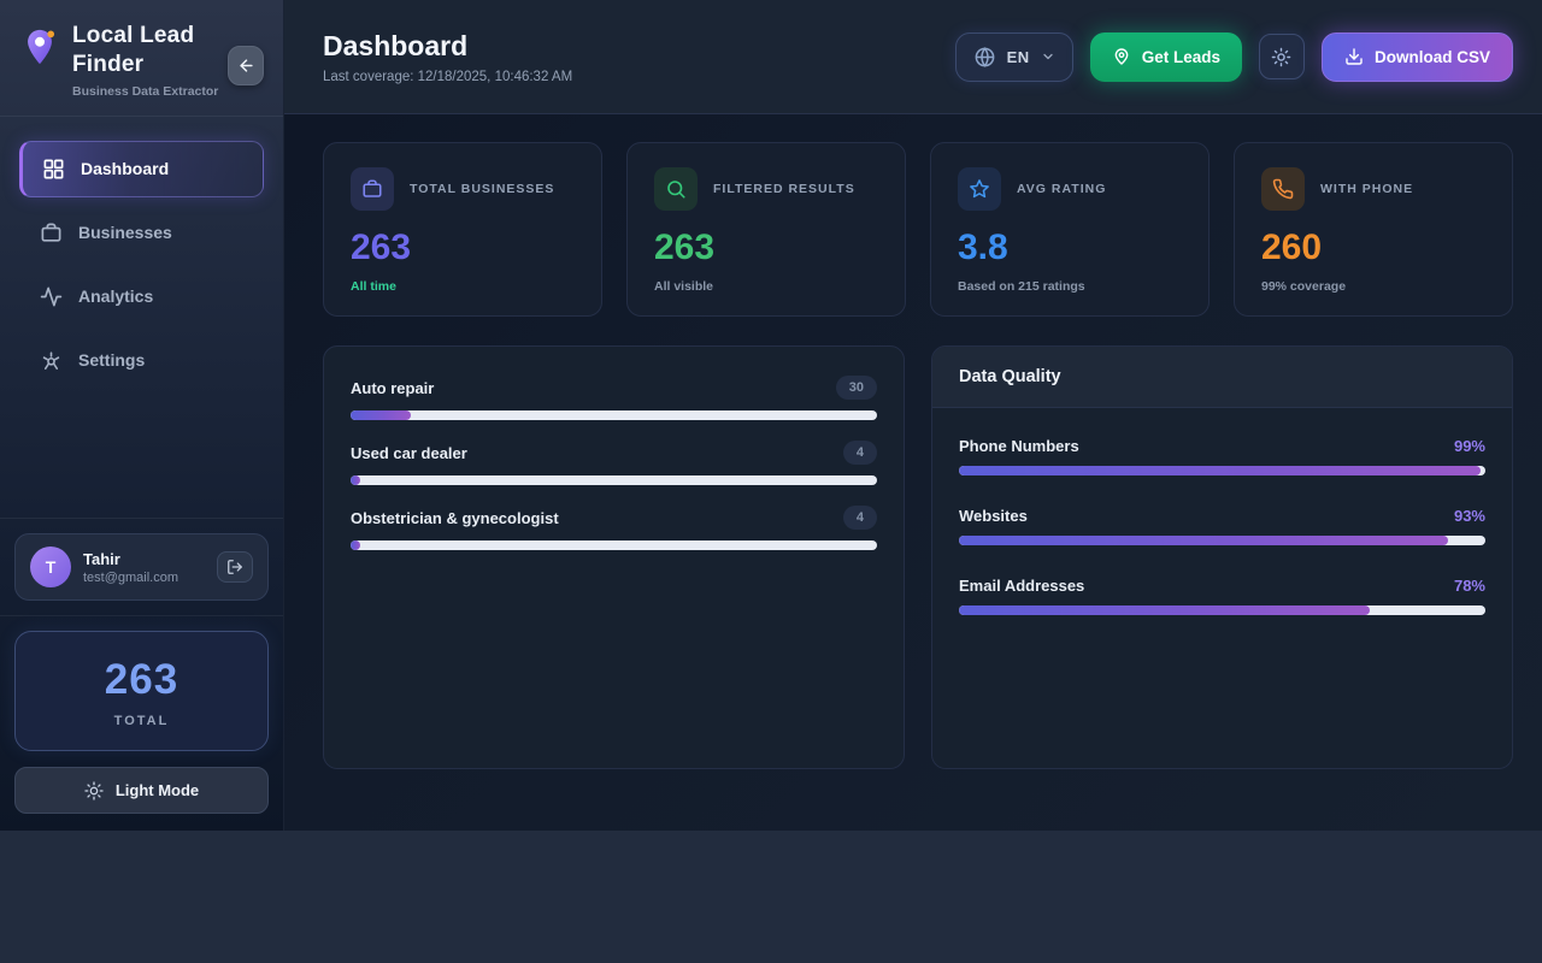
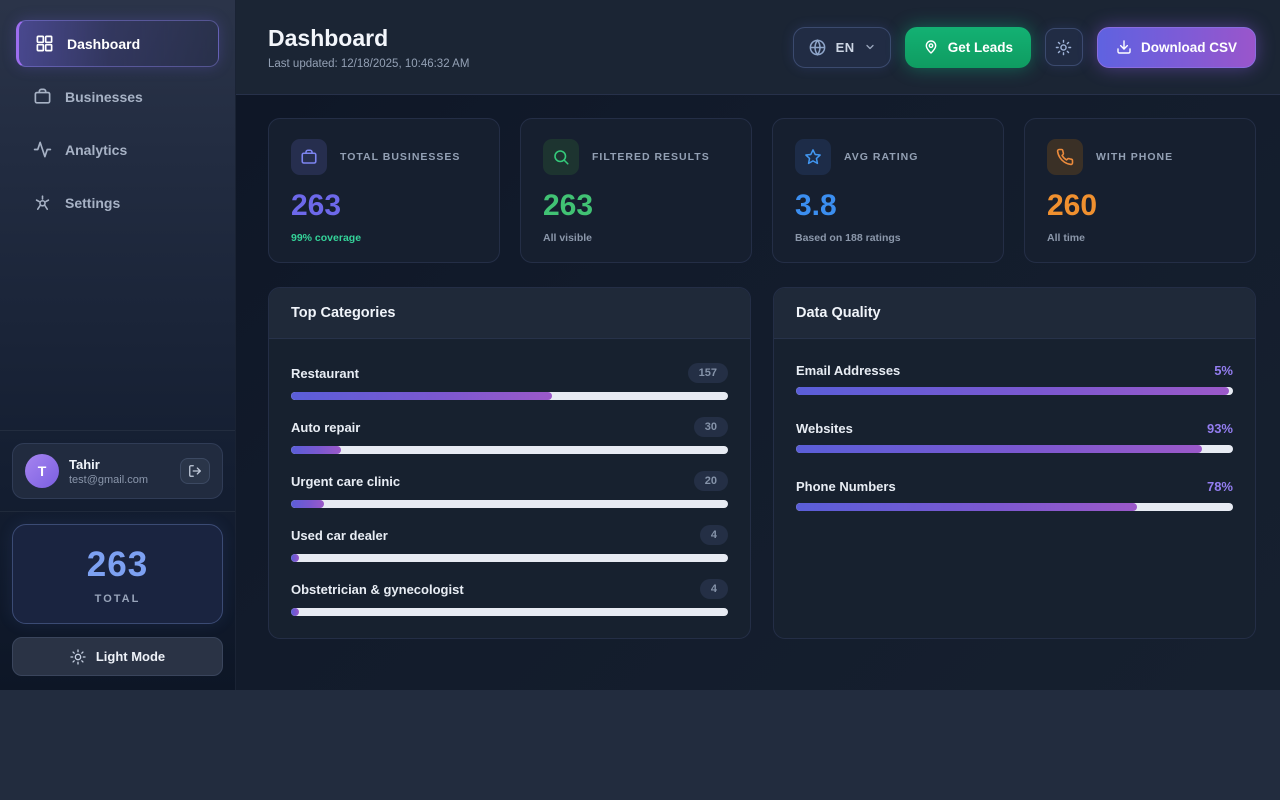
- Local Lead Finder
- Business Data Extractor
  Dashboard
  Businesses
  Analytics
  Settings
  T
  Tahir
  test@gmail.com
  263
  TOTAL
  Light Mode
  Dashboard
- Last coverage: 12/18/2025, 10:46:32 AM
+ Last updated: 12/18/2025, 10:46:32 AM
  EN
  Get Leads
  Download CSV
  TOTAL BUSINESSES
  263
- All time
+ 99% coverage
  FILTERED RESULTS
  263
  All visible
  AVG RATING
  3.8
- Based on 215 ratings
+ Based on 188 ratings
  WITH PHONE
  260
- 99% coverage
+ All time
+ Top Categories
+ Restaurant
+ 157
  Auto repair
  30
+ Urgent care clinic
+ 20
  Used car dealer
  4
  Obstetrician & gynecologist
  4
  Data Quality
- Phone Numbers
+ Email Addresses
- 99%
+ 5%
  Websites
  93%
- Email Addresses
+ Phone Numbers
  78%
